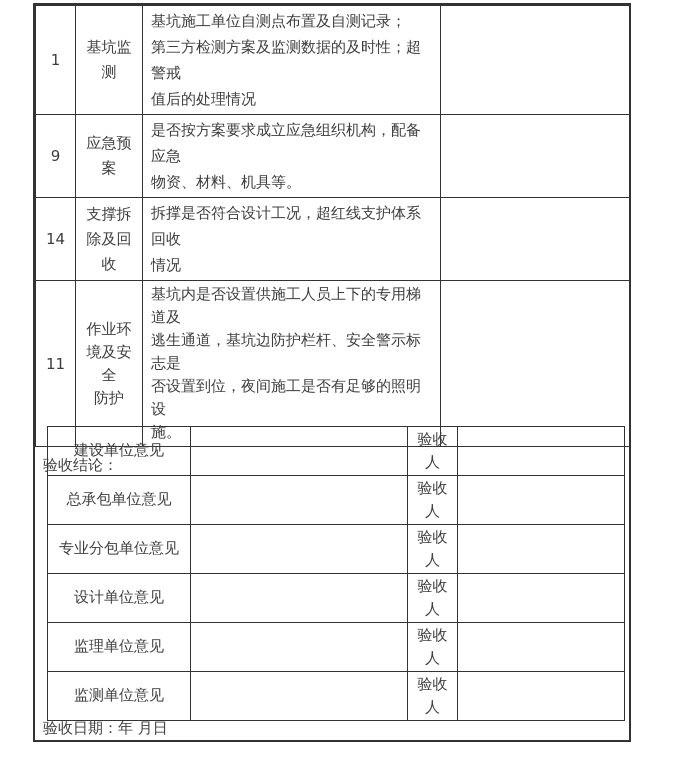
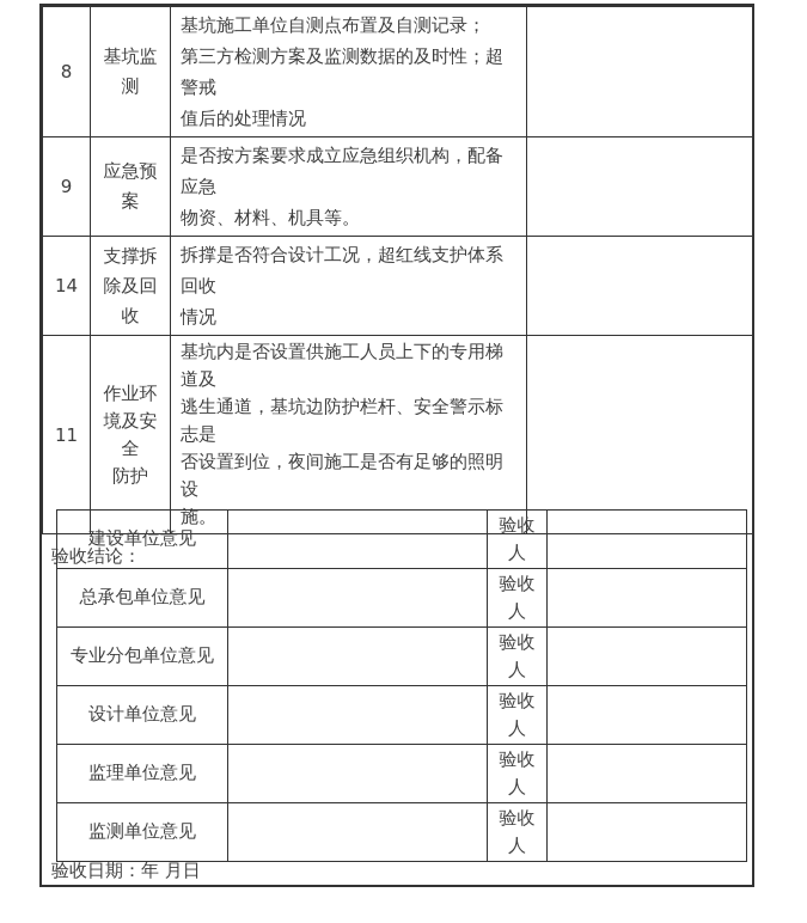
- 1	基坑监 测	基坑施工单位自测点布置及自测记录； 第三方检测方案及监测数据的及时性；超警戒 值后的处理情况
+ 8	基坑监 测	基坑施工单位自测点布置及自测记录； 第三方检测方案及监测数据的及时性；超警戒 值后的处理情况
  9	应急预 案	是否按方案要求成立应急组织机构，配备应急 物资、材料、机具等。
  14	支撑拆 除及回 收	拆撑是否符合设计工况，超红线支护体系回收 情况
  11	作业环 境及安 全 防护	基坑内是否设置供施工人员上下的专用梯道及 逃生通道，基坑边防护栏杆、安全警示标志是 否设置到位，夜间施工是否有足够的照明设 施。
  验收结论：
  建设单位意见		验收 人
  总承包单位意见		验收 人
  专业分包单位意见		验收 人
  设计单位意见		验收 人
  监理单位意见		验收 人
  监测单位意见		验收 人
  验收日期：年 月日
